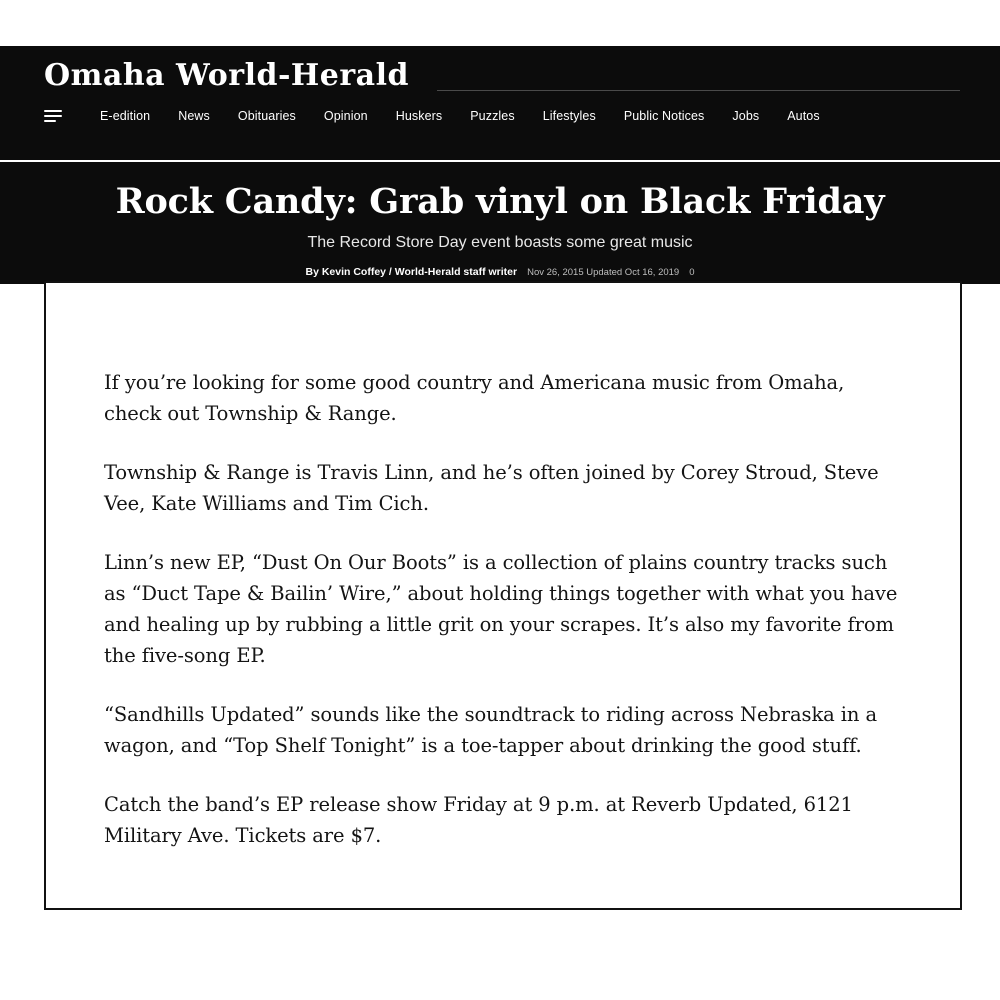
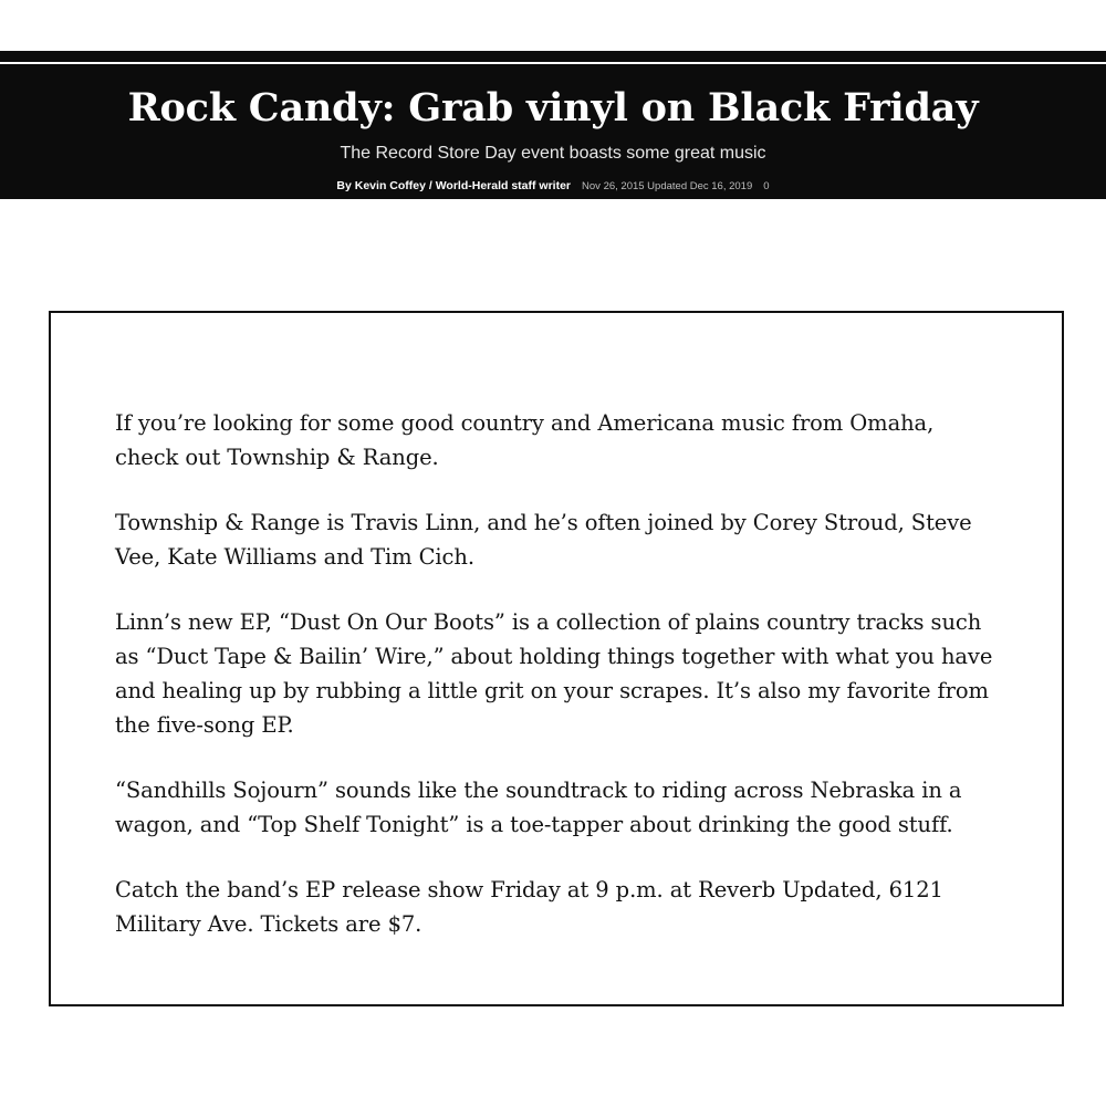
- Omaha World-Herald
- E-edition
- News
- Obituaries
- Opinion
- Huskers
- Puzzles
- Lifestyles
- Public Notices
- Jobs
- Autos
  Rock Candy: Grab vinyl on Black Friday
  The Record Store Day event boasts some great music
  By Kevin Coffey / World-Herald staff writer
- Nov 26, 2015 Updated Oct 16, 2019
+ Nov 26, 2015 Updated Dec 16, 2019
  0
  If you’re looking for some good country and Americana music from Omaha, check out Township & Range.
  Township & Range is Travis Linn, and he’s often joined by Corey Stroud, Steve Vee, Kate Williams and Tim Cich.
  Linn’s new EP, “Dust On Our Boots” is a collection of plains country tracks such as “Duct Tape & Bailin’ Wire,” about holding things together with what you have and healing up by rubbing a little grit on your scrapes. It’s also my favorite from the five-song EP.
- “Sandhills Updated” sounds like the soundtrack to riding across Nebraska in a wagon, and “Top Shelf Tonight” is a toe-tapper about drinking the good stuff.
+ “Sandhills Sojourn” sounds like the soundtrack to riding across Nebraska in a wagon, and “Top Shelf Tonight” is a toe-tapper about drinking the good stuff.
  Catch the band’s EP release show Friday at 9 p.m. at Reverb Updated, 6121 Military Ave. Tickets are $7.
